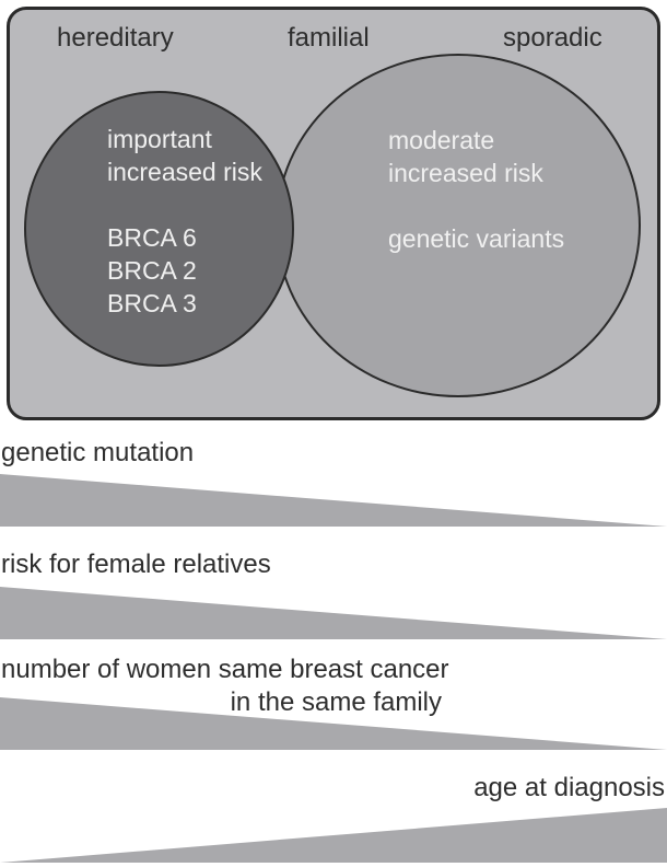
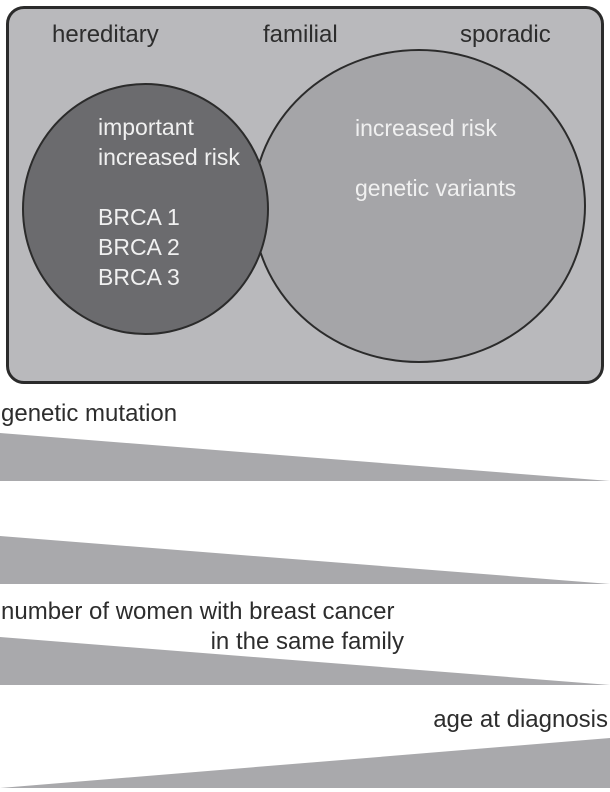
  hereditary
  familial
  sporadic
- moderate
  increased risk
  genetic variants
  important
  increased risk
- BRCA 6
+ BRCA 1
  BRCA 2
  BRCA 3
  genetic mutation
- risk for female relatives
- number of women same breast cancer
+ number of women with breast cancer
  in the same family
  age at diagnosis
